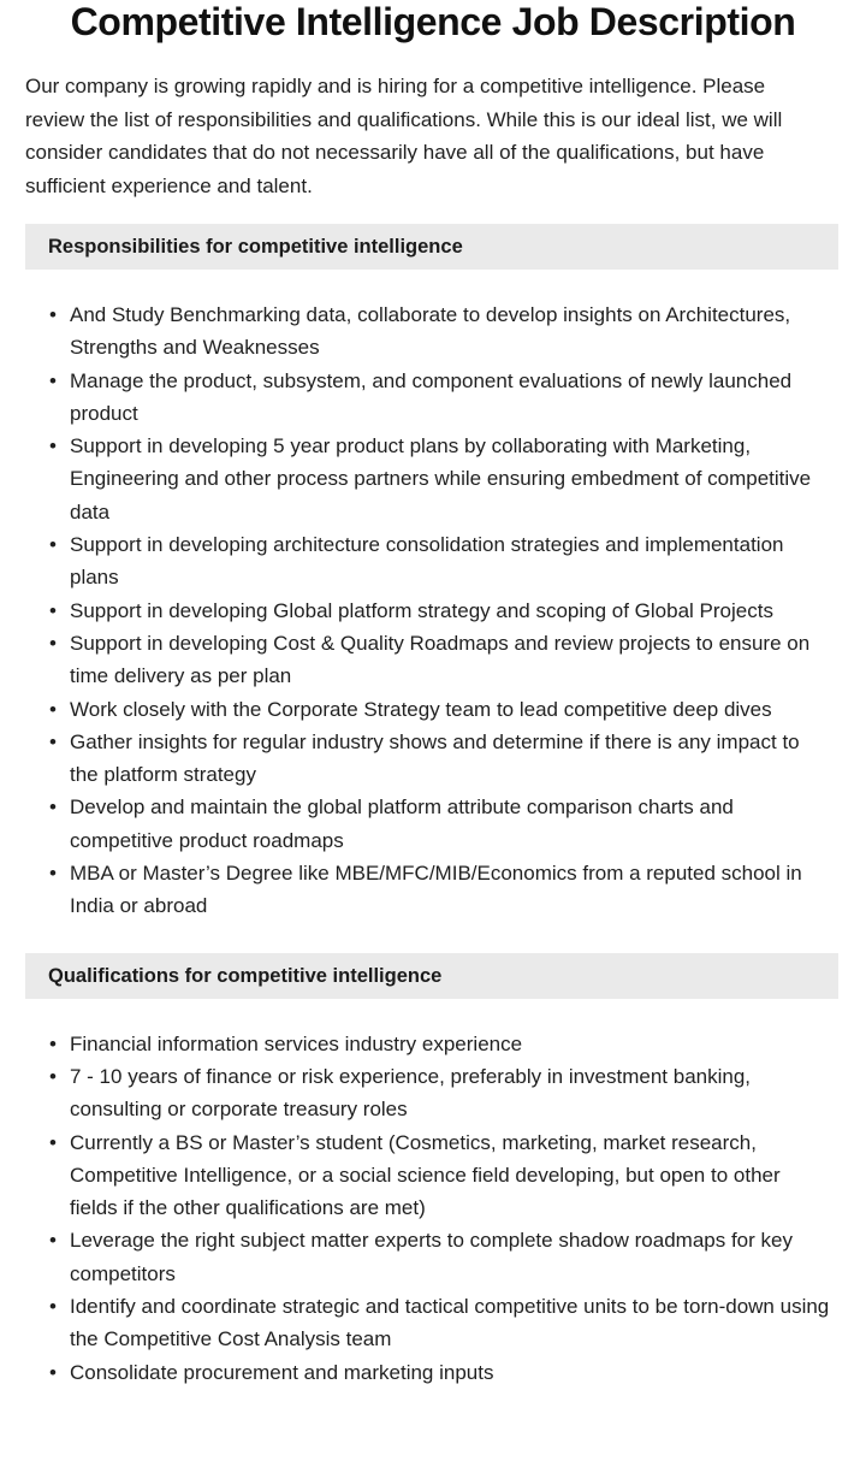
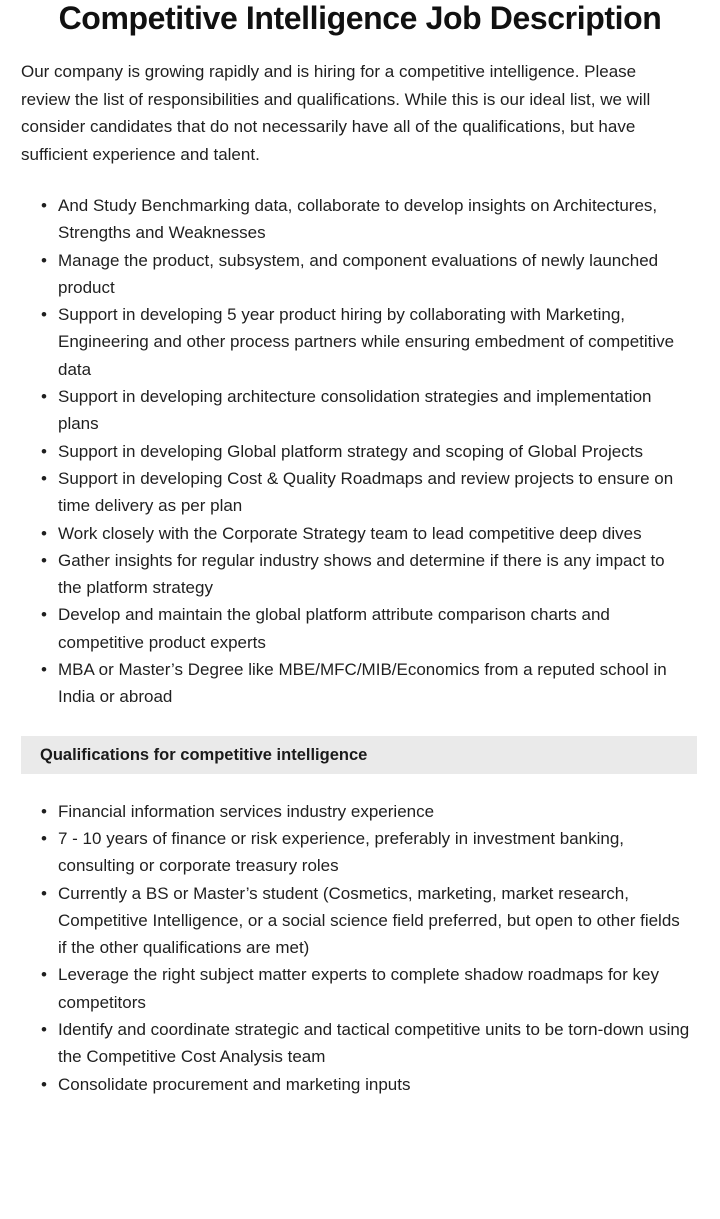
  Competitive Intelligence Job Description
  Our company is growing rapidly and is hiring for a competitive intelligence. Please review the list of responsibilities and qualifications. While this is our ideal list, we will consider candidates that do not necessarily have all of the qualifications, but have sufficient experience and talent.
- Responsibilities for competitive intelligence
  •
  And Study Benchmarking data, collaborate to develop insights on Architectures, Strengths and Weaknesses
  •
  Manage the product, subsystem, and component evaluations of newly launched product
  •
- Support in developing 5 year product plans by collaborating with Marketing, Engineering and other process partners while ensuring embedment of competitive data
+ Support in developing 5 year product hiring by collaborating with Marketing, Engineering and other process partners while ensuring embedment of competitive data
  •
  Support in developing architecture consolidation strategies and implementation plans
  •
  Support in developing Global platform strategy and scoping of Global Projects
  •
  Support in developing Cost & Quality Roadmaps and review projects to ensure on time delivery as per plan
  •
  Work closely with the Corporate Strategy team to lead competitive deep dives
  •
  Gather insights for regular industry shows and determine if there is any impact to the platform strategy
  •
- Develop and maintain the global platform attribute comparison charts and competitive product roadmaps
+ Develop and maintain the global platform attribute comparison charts and competitive product experts
  •
  MBA or Master’s Degree like MBE/MFC/MIB/Economics from a reputed school in India or abroad
  Qualifications for competitive intelligence
  •
  Financial information services industry experience
  •
  7 - 10 years of finance or risk experience, preferably in investment banking, consulting or corporate treasury roles
  •
- Currently a BS or Master’s student (Cosmetics, marketing, market research, Competitive Intelligence, or a social science field developing, but open to other fields if the other qualifications are met)
+ Currently a BS or Master’s student (Cosmetics, marketing, market research, Competitive Intelligence, or a social science field preferred, but open to other fields if the other qualifications are met)
  •
  Leverage the right subject matter experts to complete shadow roadmaps for key competitors
  •
  Identify and coordinate strategic and tactical competitive units to be torn-down using the Competitive Cost Analysis team
  •
  Consolidate procurement and marketing inputs
